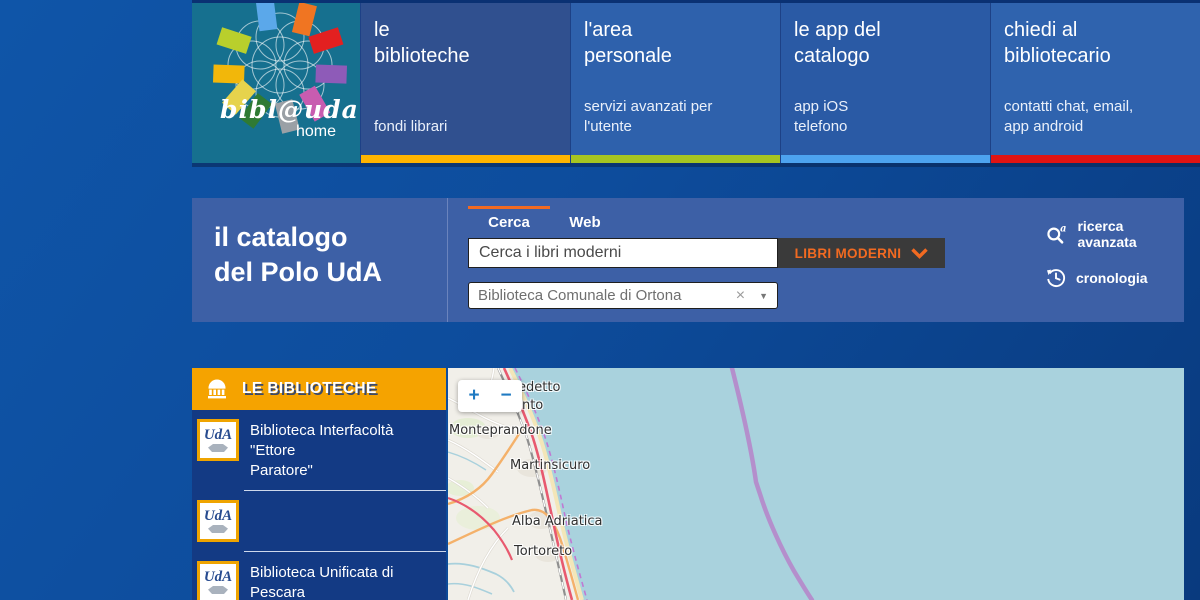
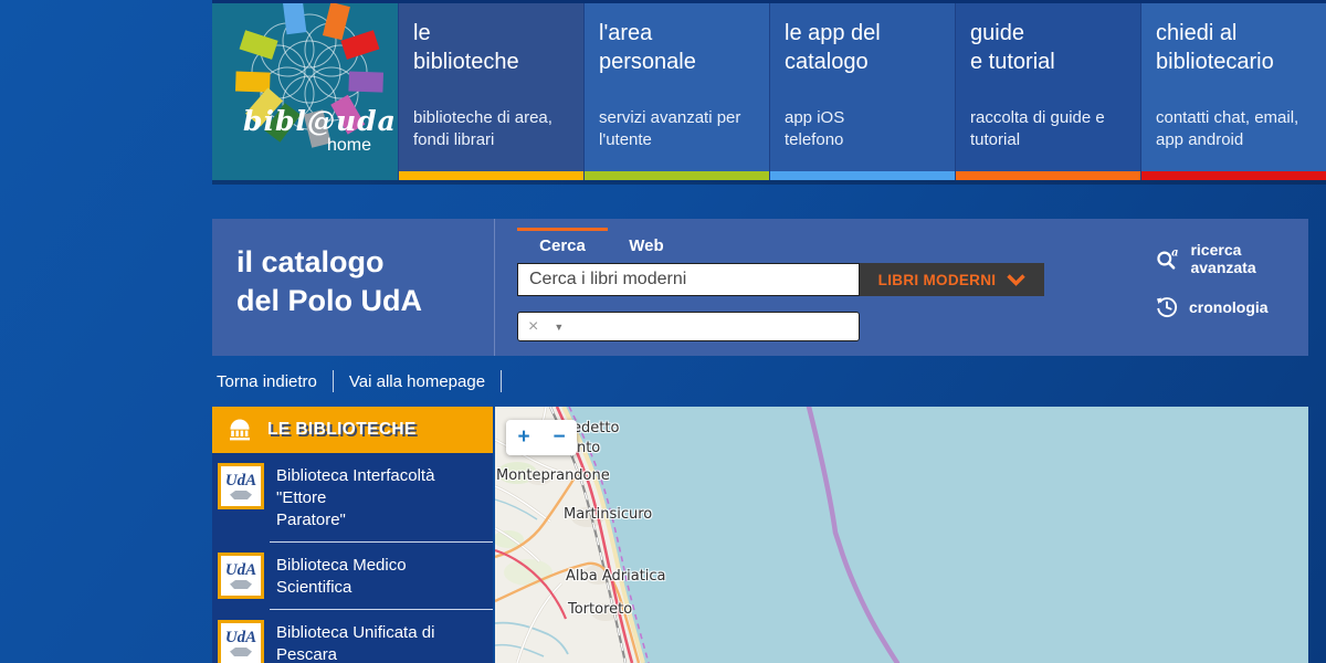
  bibl@uda
  home
  le
  biblioteche
+ biblioteche di area,
  fondi librari
  l'area
  personale
  servizi avanzati per
  l'utente
  le app del
  catalogo
  app iOS
  telefono
+ guide
+ e tutorial
+ raccolta di guide e
+ tutorial
  chiedi al
  bibliotecario
  contatti chat, email,
  app android
  il catalogo
  del Polo UdA
  Cerca
  Web
  Cerca i libri moderni
  LIBRI MODERNI
- Biblioteca Comunale di Ortona
  ×
  ▼
  a
  ricerca avanzata
  cronologia
+ Torna indietro
+ Vai alla homepage
  LE BIBLIOTECHE
  UdA
  Biblioteca Interfacoltà "Ettore
  Paratore"
  UdA
+ Biblioteca Medico
+ Scientifica
  UdA
  Biblioteca Unificata di
  Pescara
  edetto
  nto
  Monteprandone
  Martinsicuro
  Alba Adriatica
  Tortoreto
  +
  −
